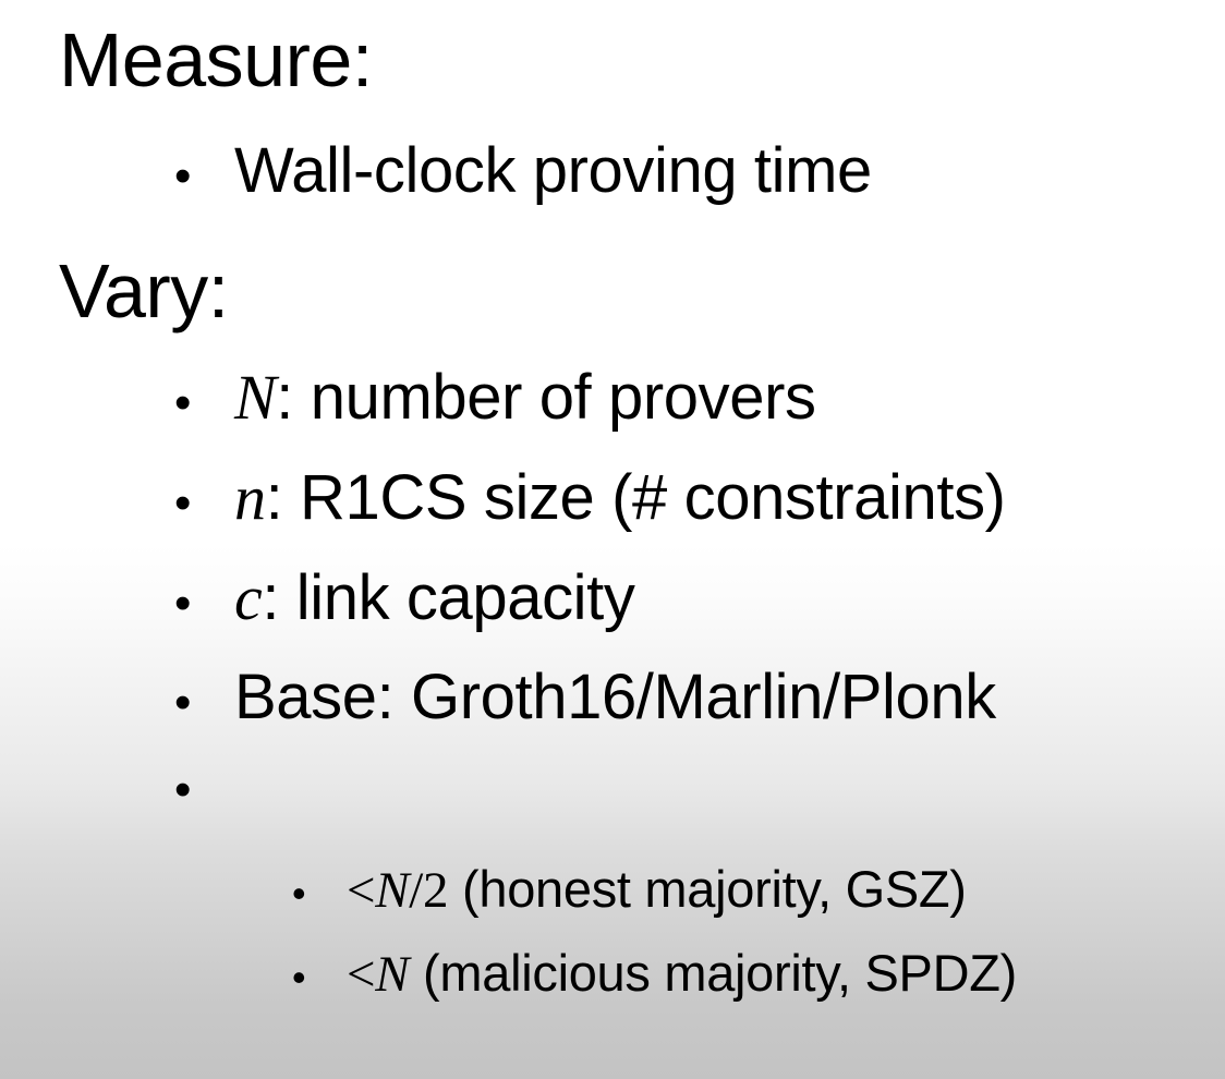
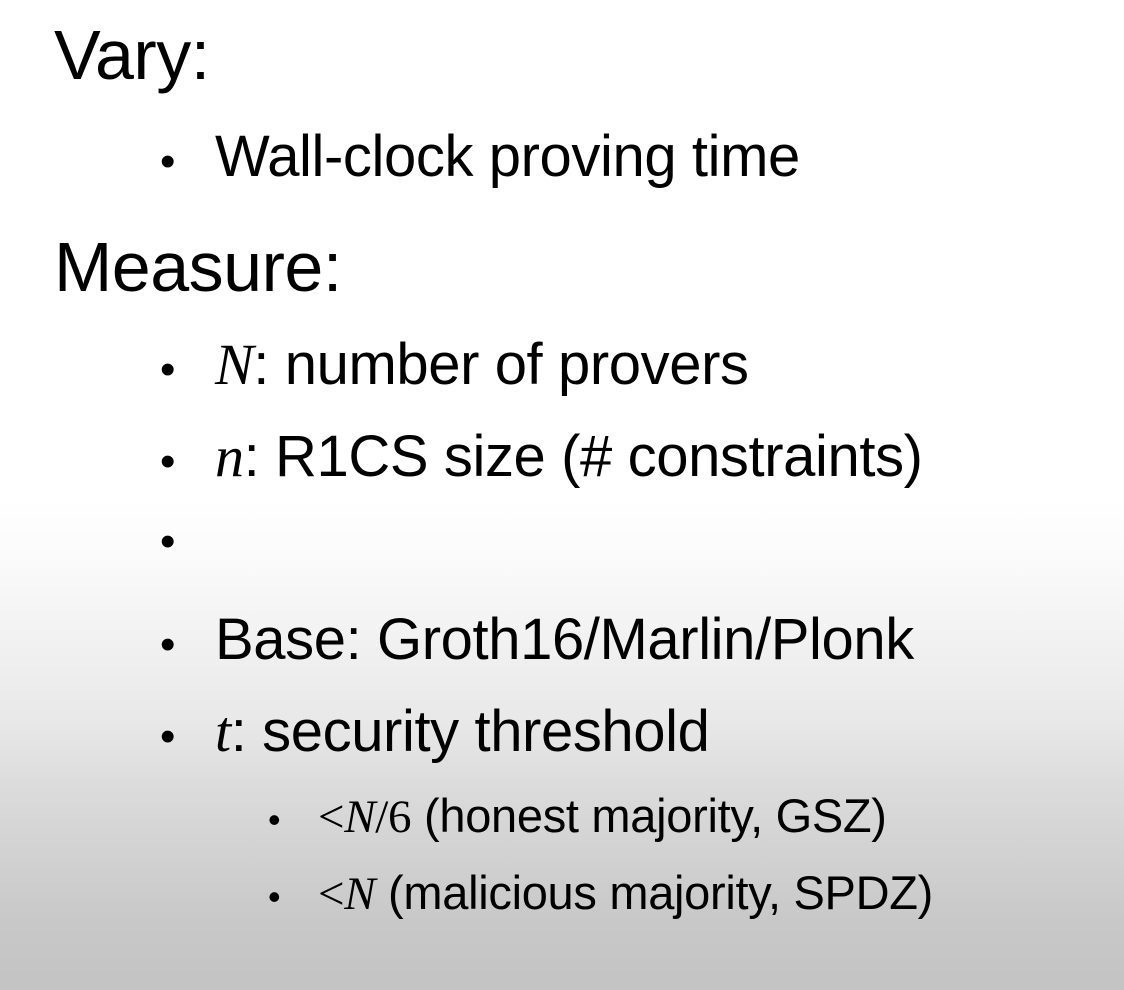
- Measure:
+ Vary:
  •
  Wall-clock proving time
- Vary:
+ Measure:
  •
  N: number of provers
  •
  n: R1CS size (# constraints)
  •
- c: link capacity
  •
  Base: Groth16/Marlin/Plonk
  •
+ t: security threshold
  •
- <N/2 (honest majority, GSZ)
+ <N/6 (honest majority, GSZ)
  •
  <N (malicious majority, SPDZ)
